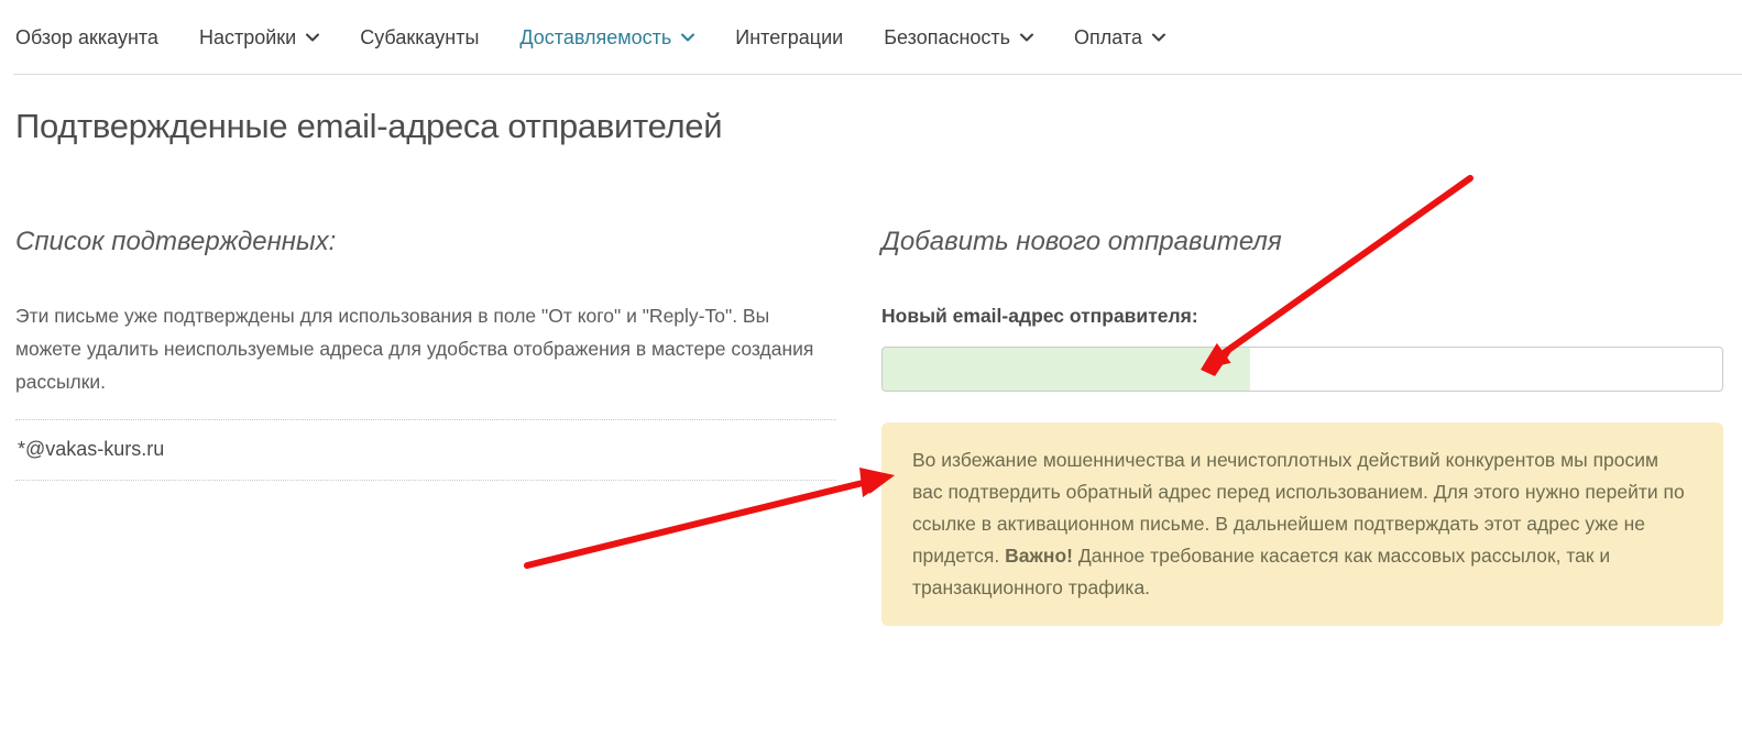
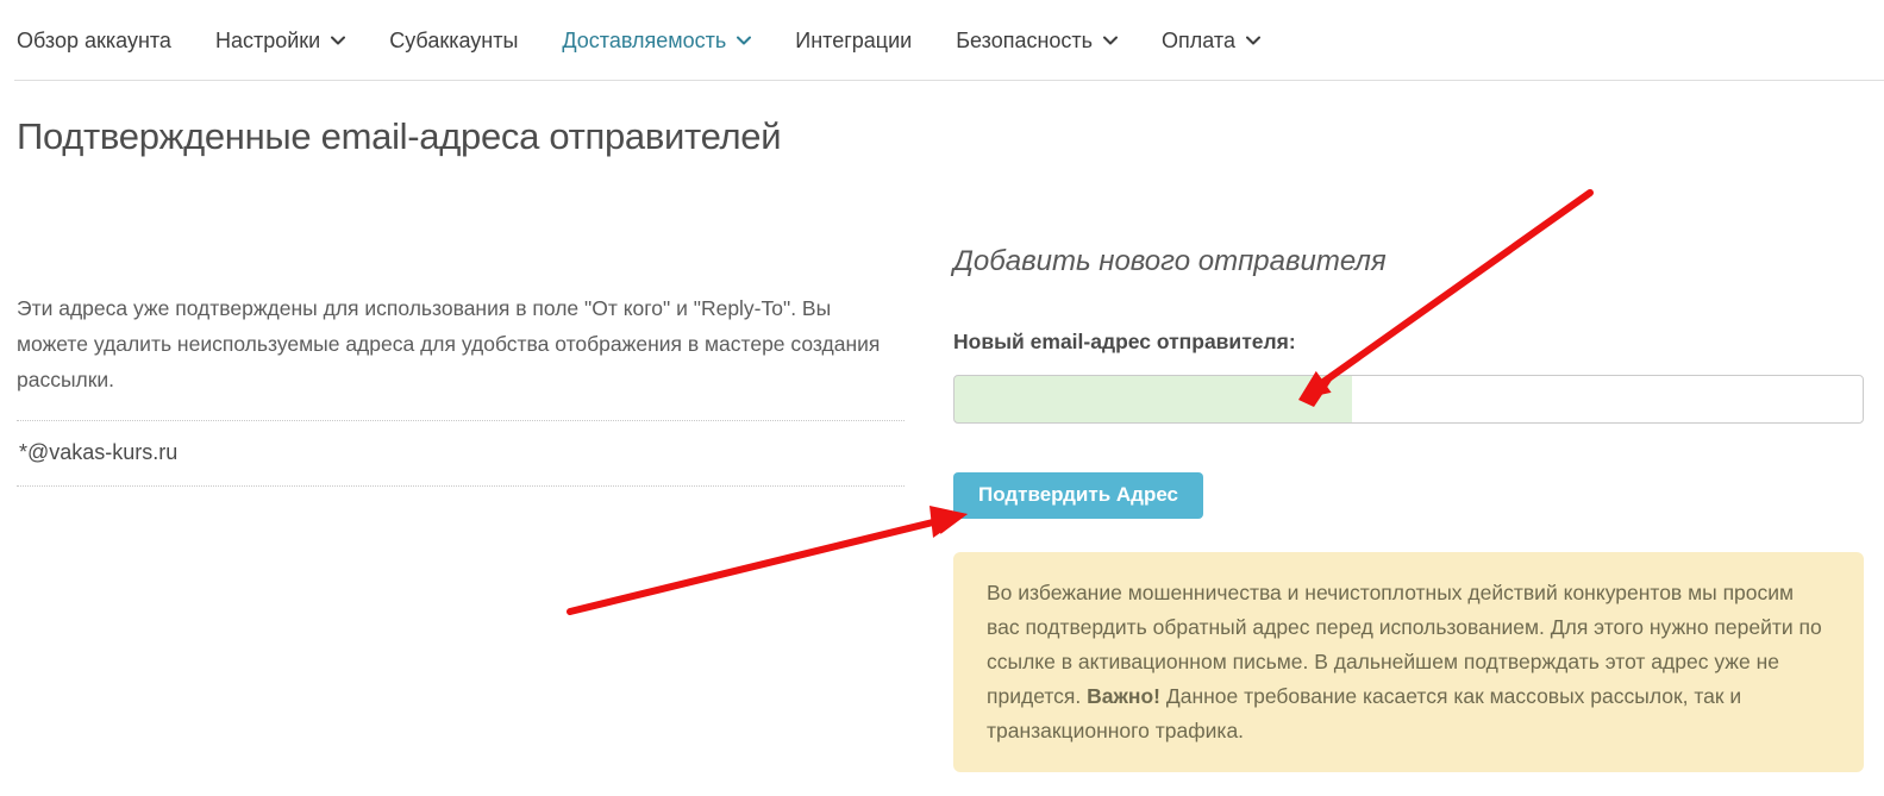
  Обзор аккаунта
  Настройки
  Субаккаунты
  Доставляемость
  Интеграции
  Безопасность
  Оплата
  Подтвержденные email-адреса отправителей
- Список подтвержденных:
- Эти письме уже подтверждены для использования в поле "От кого" и "Reply-To". Вы можете удалить неиспользуемые адреса для удобства отображения в мастере создания рассылки.
+ Эти адреса уже подтверждены для использования в поле "От кого" и "Reply-To". Вы можете удалить неиспользуемые адреса для удобства отображения в мастере создания рассылки.
  *@vakas-kurs.ru
  Добавить нового отправителя
  Новый email-адрес отправителя:
+ Подтвердить Адрес
  Во избежание мошенничества и нечистоплотных действий конкурентов мы просим вас подтвердить обратный адрес перед использованием. Для этого нужно перейти по ссылке в активационном письме. В дальнейшем подтверждать этот адрес уже не придется. Важно! Данное требование касается как массовых рассылок, так и транзакционного трафика.
